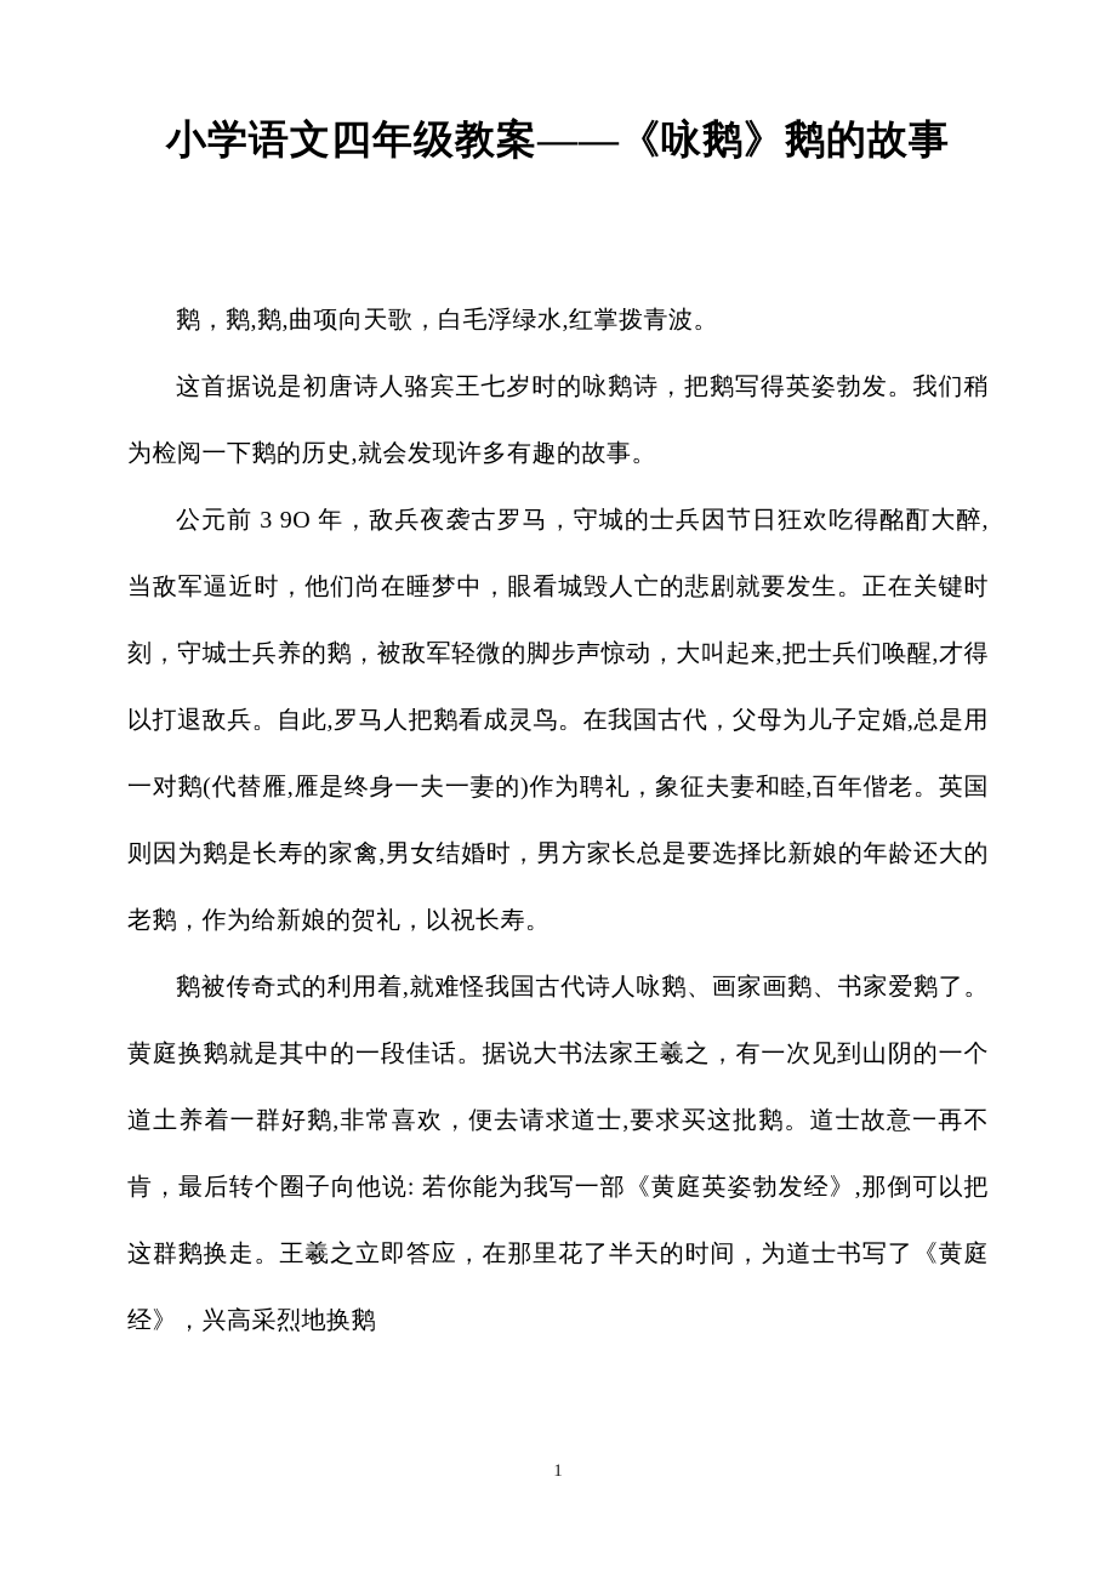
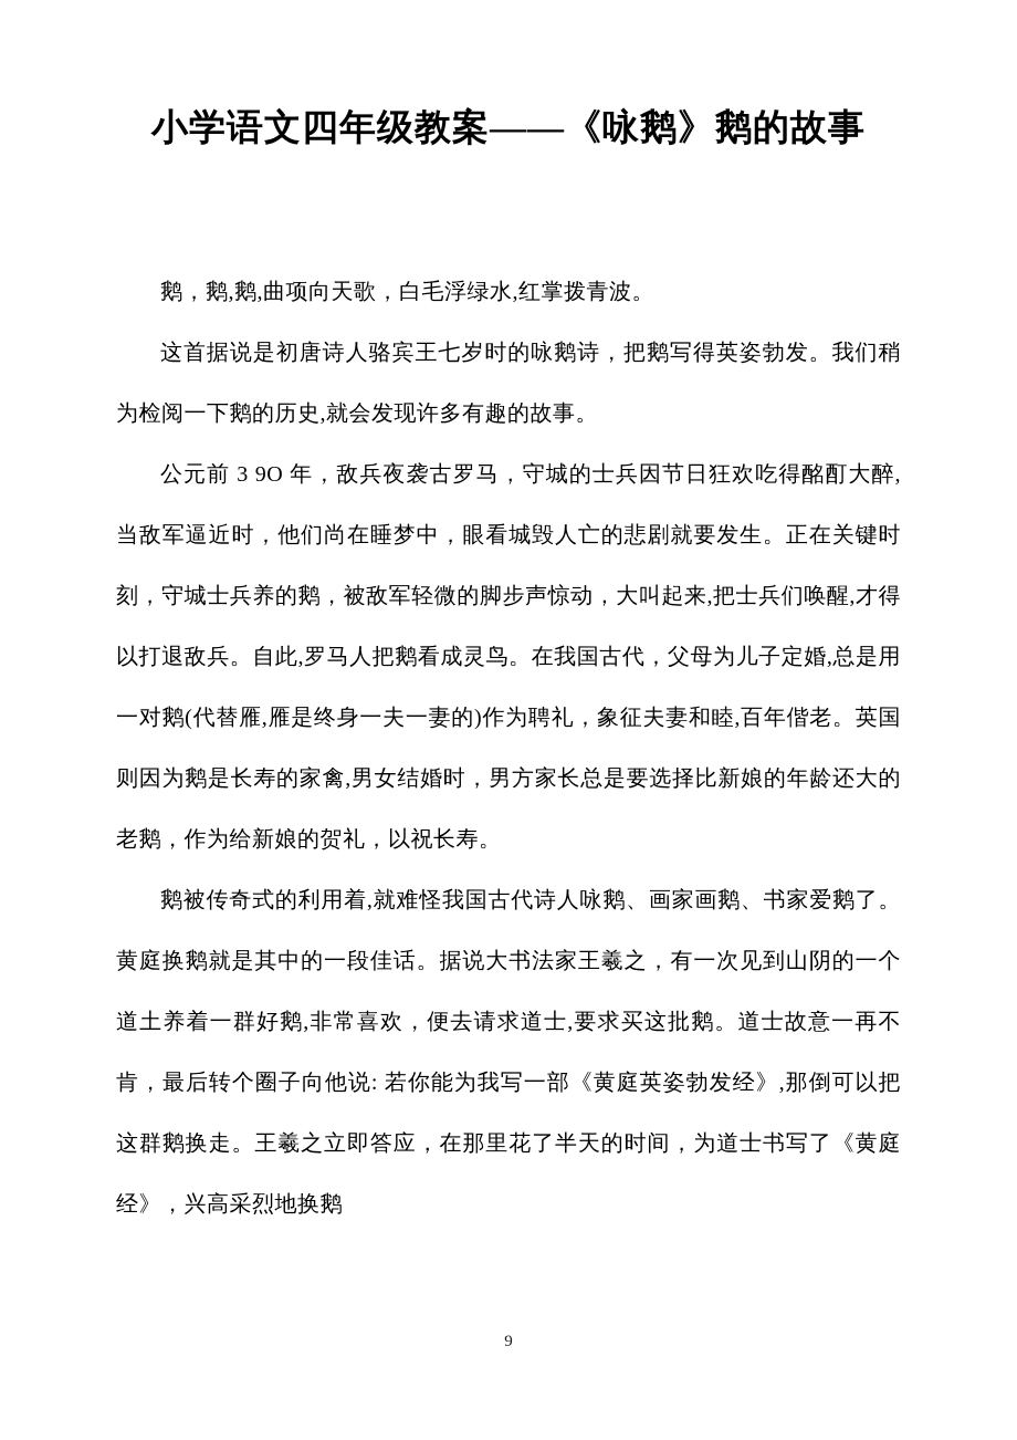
  小学语文四年级教案——《咏鹅》鹅的故事
  鹅，鹅,鹅,曲项向天歌，白毛浮绿水,红掌拨青波。
  这首据说是初唐诗人骆宾王七岁时的咏鹅诗，把鹅写得英姿勃发。我们稍为检阅一下鹅的历史,就会发现许多有趣的故事。
  公元前 3 9O 年，敌兵夜袭古罗马，守城的士兵因节日狂欢吃得酩酊大醉,当敌军逼近时，他们尚在睡梦中，眼看城毁人亡的悲剧就要发生。正在关键时刻，守城士兵养的鹅，被敌军轻微的脚步声惊动，大叫起来,把士兵们唤醒,才得以打退敌兵。自此,罗马人把鹅看成灵鸟。在我国古代，父母为儿子定婚,总是用一对鹅(代替雁,雁是终身一夫一妻的)作为聘礼，象征夫妻和睦,百年偕老。英国则因为鹅是长寿的家禽,男女结婚时，男方家长总是要选择比新娘的年龄还大的老鹅，作为给新娘的贺礼，以祝长寿。
  鹅被传奇式的利用着,就难怪我国古代诗人咏鹅、画家画鹅、书家爱鹅了。黄庭换鹅就是其中的一段佳话。据说大书法家王羲之，有一次见到山阴的一个道土养着一群好鹅,非常喜欢，便去请求道士,要求买这批鹅。道士故意一再不肯，最后转个圈子向他说: 若你能为我写一部《黄庭英姿勃发经》,那倒可以把这群鹅换走。王羲之立即答应，在那里花了半天的时间，为道士书写了《黄庭经》，兴高采烈地换鹅
- 1
+ 9
